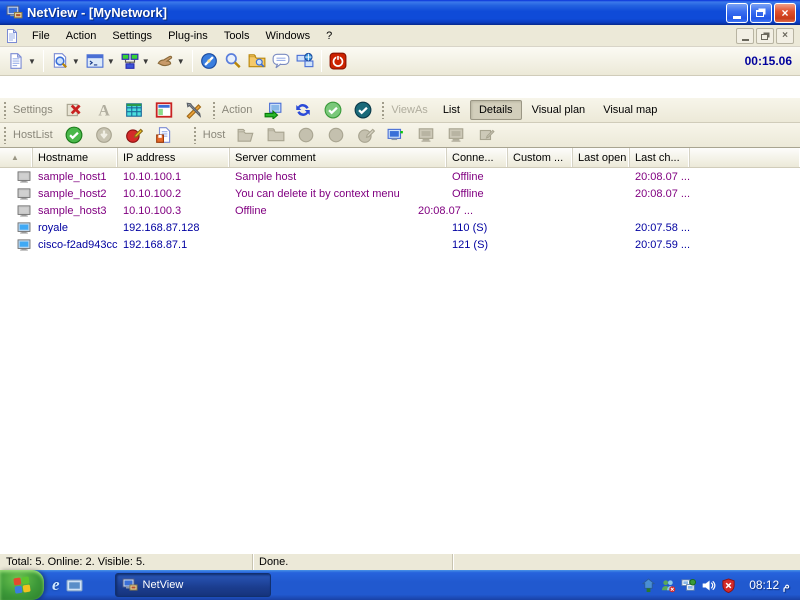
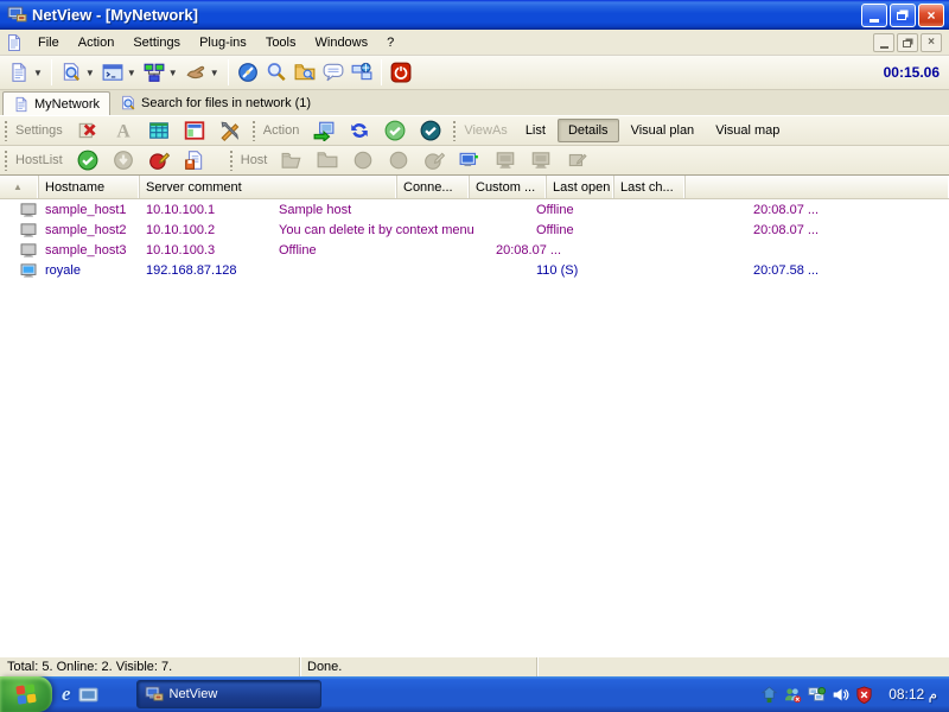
  NetView - [MyNetwork]
  ×
  File
  Action
  Settings
  Plug-ins
  Tools
  Windows
  ?
  ×
  ▼
  ▼
  ▼
  ▼
  ▼
  00:15.06
+ MyNetwork
+ Search for files in network (1)
  Settings
  A
  Action
  ViewAs
  List
  Details
  Visual plan
  Visual map
  HostList
  Host
  ▲
  Hostname
- IP address
  Server comment
  Conne...
  Custom ...
  Last open
  Last ch...
  sample_host1
  10.10.100.1
  Sample host
  Offline
  20:08.07 ...
  sample_host2
  10.10.100.2
  You can delete it by context menu
  Offline
  20:08.07 ...
  sample_host3
  10.10.100.3
  Offline
  20:08.07 ...
  royale
  192.168.87.128
  110 (S)
  20:07.58 ...
- cisco-f2ad943cc
- 192.168.87.1
- 121 (S)
- 20:07.59 ...
- Total: 5. Online: 2. Visible: 5.
+ Total: 5. Online: 2. Visible: 7.
  Done.
  e
  NetView
  08:12 م
